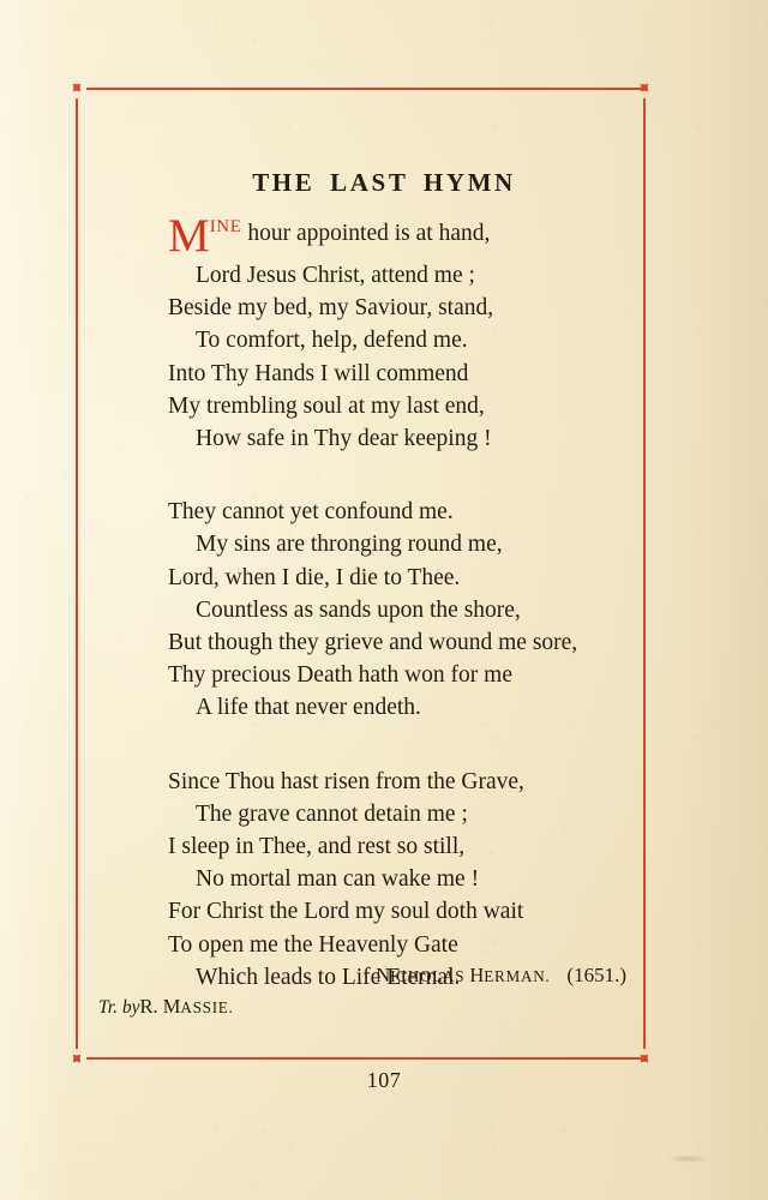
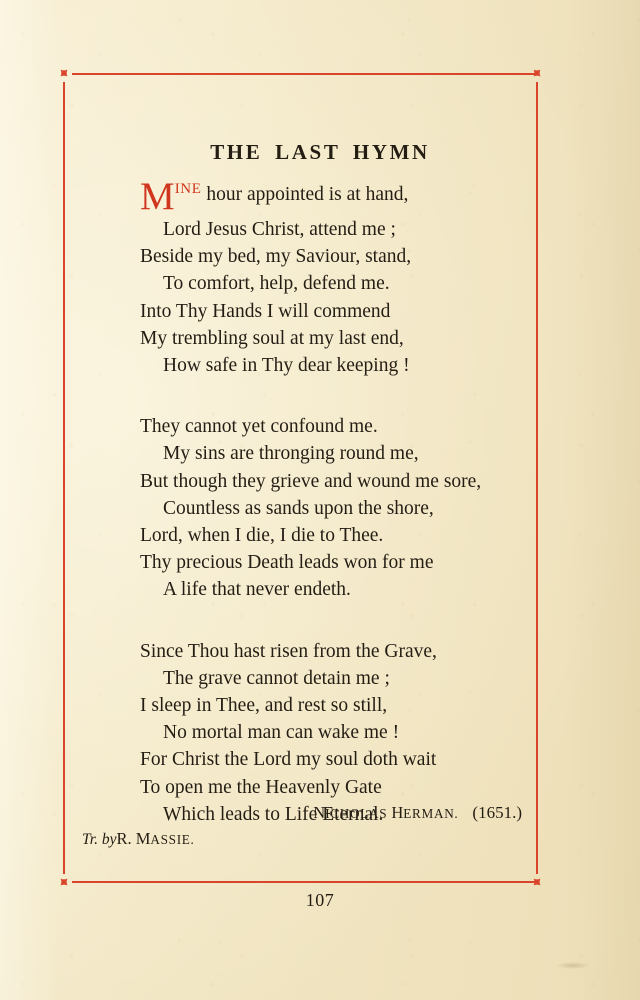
  THE LAST HYMN
  MINE hour appointed is at hand,
  Lord Jesus Christ, attend me ;
  Beside my bed, my Saviour, stand,
  To comfort, help, defend me.
  Into Thy Hands I will commend
  My trembling soul at my last end,
  How safe in Thy dear keeping !
  They cannot yet confound me.
  My sins are thronging round me,
- Lord, when I die, I die to Thee.
+ But though they grieve and wound me sore,
  Countless as sands upon the shore,
- But though they grieve and wound me sore,
+ Lord, when I die, I die to Thee.
- Thy precious Death hath won for me
+ Thy precious Death leads won for me
  A life that never endeth.
  Since Thou hast risen from the Grave,
  The grave cannot detain me ;
  I sleep in Thee, and rest so still,
  No mortal man can wake me !
  For Christ the Lord my soul doth wait
  To open me the Heavenly Gate
  Which leads to Life Eternal.
  NICHOLAS HERMAN. (1651.)
  Tr. byR. MASSIE.
  107
